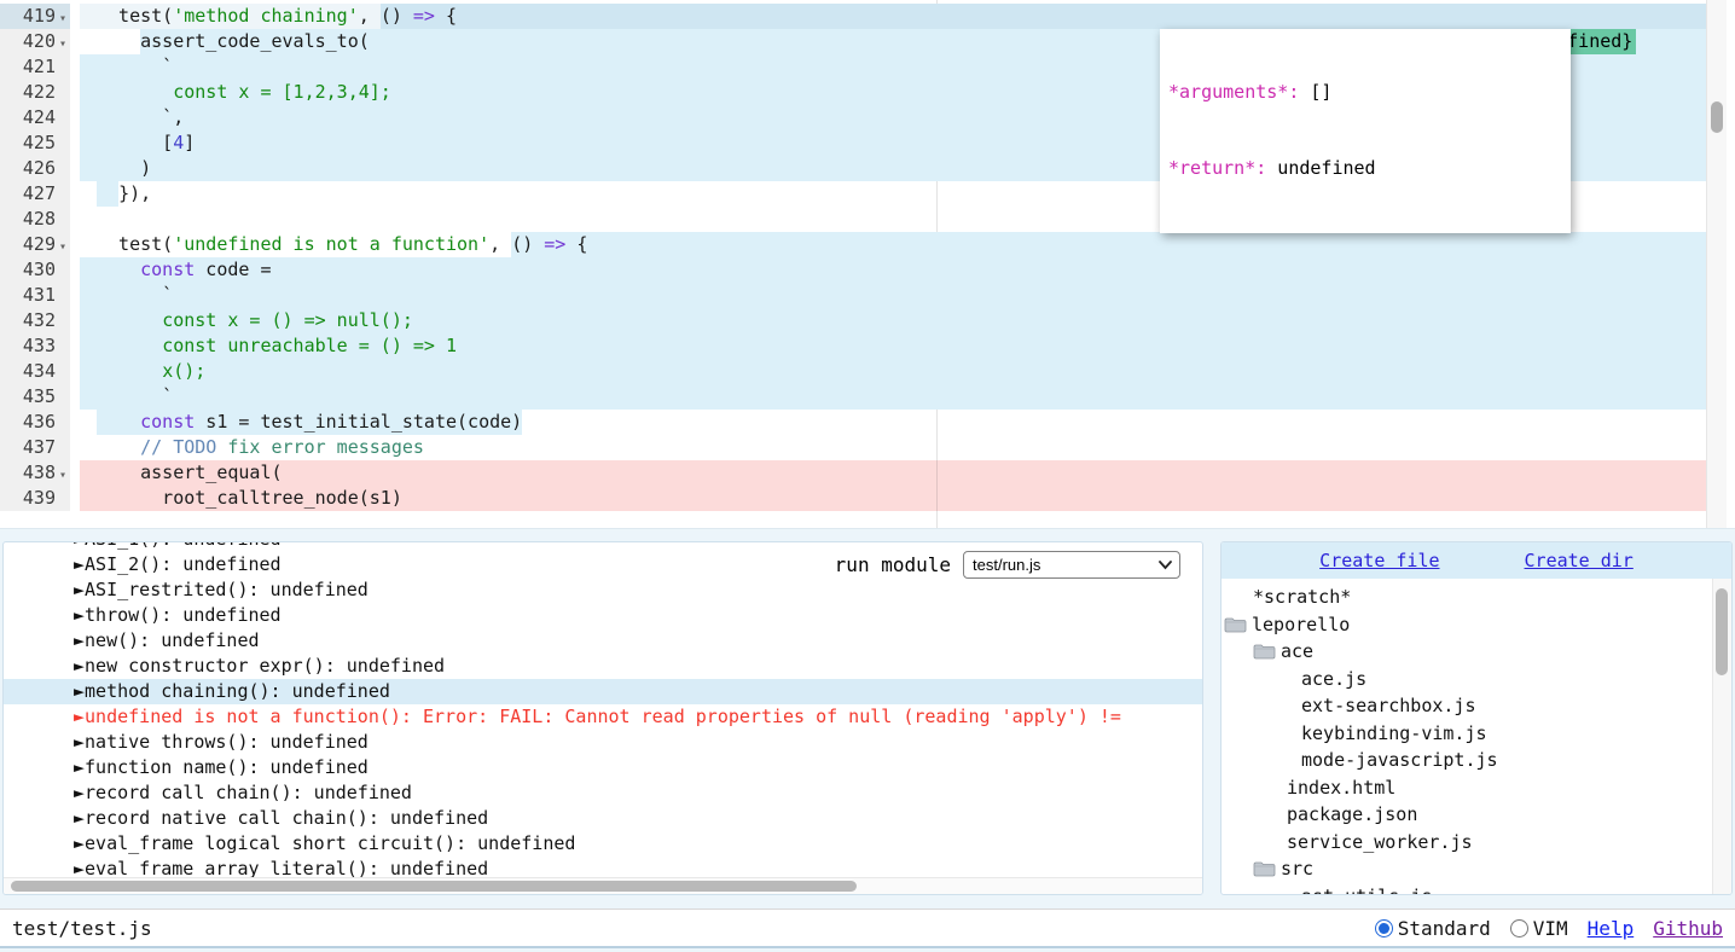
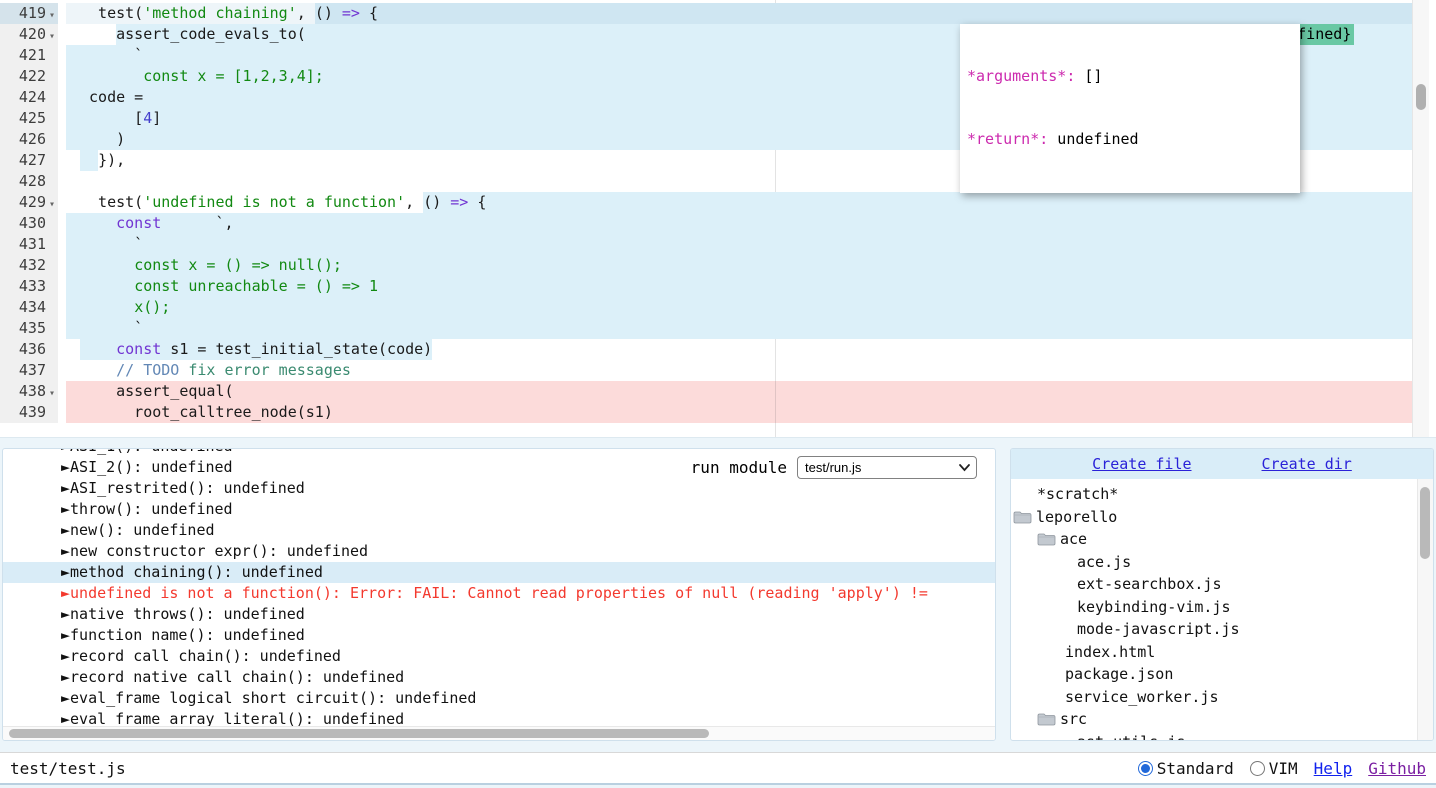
  419 ▾
  test(
  'method chaining'
  ,
  () => {
  420 ▾
  assert_code_evals_to(
  421
  `
  422
  const x = [1,2,3,4];
  424
- `,
+ code =
  425
  [
  4
  ]
  426
  )
  427
  }),
  428
  429 ▾
  test(
  'undefined is not a function'
  ,
  () => {
  430
  const
- code =
+ `,
  431
  `
  432
  const x = () => null();
  433
  const unreachable = () => 1
  434
  x();
  435
  `
  436
  const
  s1 = test_initial_state(code)
  437
  // TODO
  fix error messages
  438 ▾
  assert_equal(
  439
  root_calltree_node(s1)
  *arguments*: []
  *return*: undefined
  ►ASI_2(): undefined
  ►ASI_restrited(): undefined
  ►throw(): undefined
  ►new(): undefined
  ►new constructor expr(): undefined
  ►method chaining(): undefined
  ►undefined is not a function(): Error: FAIL: Cannot read properties of null (reading 'apply') !=
  ►native throws(): undefined
  ►function name(): undefined
  ►record call chain(): undefined
  ►record native call chain(): undefined
  ►eval_frame logical short circuit(): undefined
  ►eval_frame array_literal(): undefined
  run module
  test/run.js
  Create file
  Create dir
  *scratch*
  leporello
  ace
  ace.js
  ext-searchbox.js
  keybinding-vim.js
  mode-javascript.js
  index.html
  package.json
  service_worker.js
  src
  test/test.js
  Standard
  VIM
  Help
  Github
